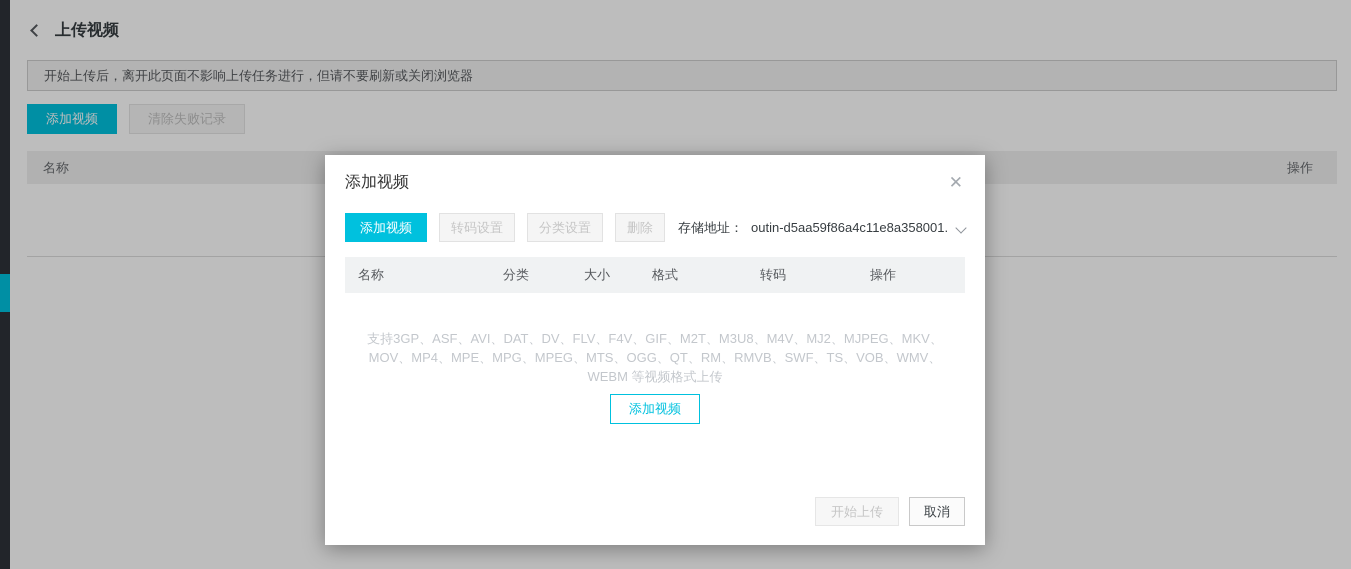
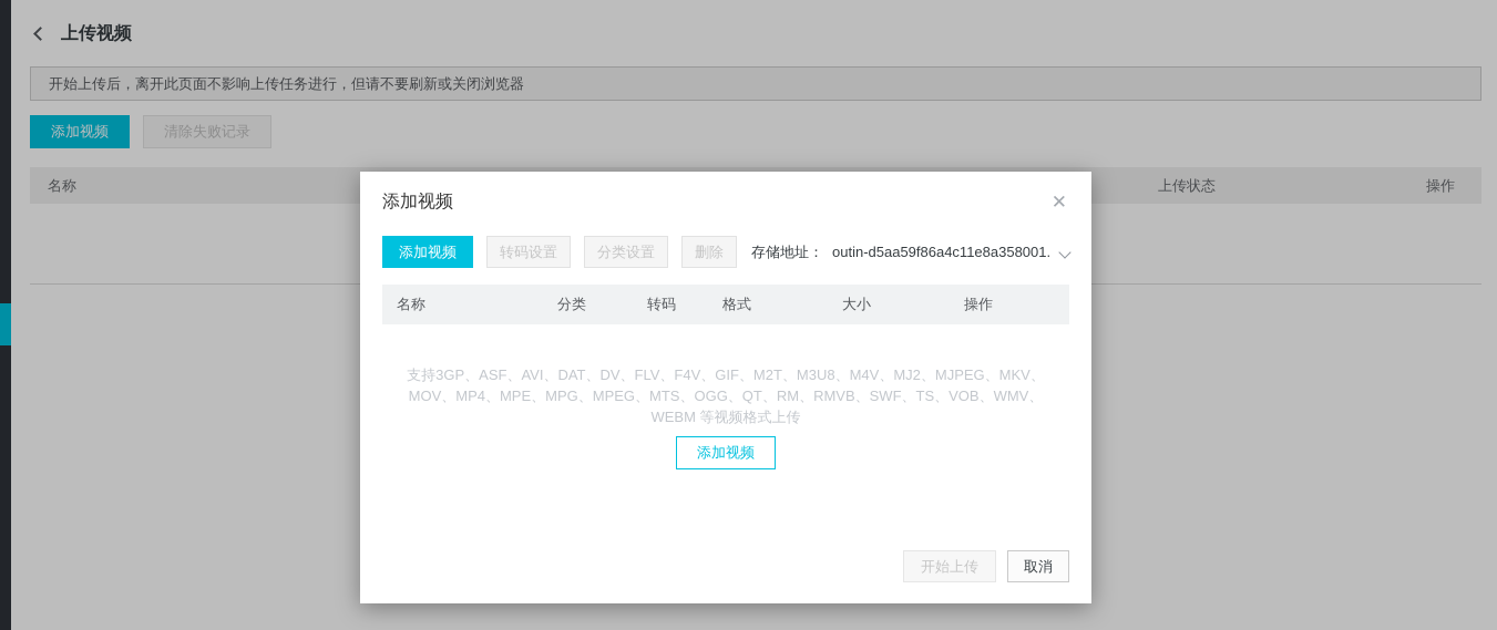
  上传视频
  开始上传后，离开此页面不影响上传任务进行，但请不要刷新或关闭浏览器
  添加视频
  清除失败记录
  名称
+ 上传状态
  操作
  添加视频
  ✕
  添加视频
  转码设置
  分类设置
  删除
  存储地址：
  outin-d5aa59f86a4c11e8a358001.
  名称
  分类
- 大小
+ 转码
  格式
- 转码
+ 大小
  操作
  支持3GP、ASF、AVI、DAT、DV、FLV、F4V、GIF、M2T、M3U8、M4V、MJ2、MJPEG、MKV、MOV、MP4、MPE、MPG、MPEG、MTS、OGG、QT、RM、RMVB、SWF、TS、VOB、WMV、WEBM 等视频格式上传
  添加视频
  开始上传
  取消
